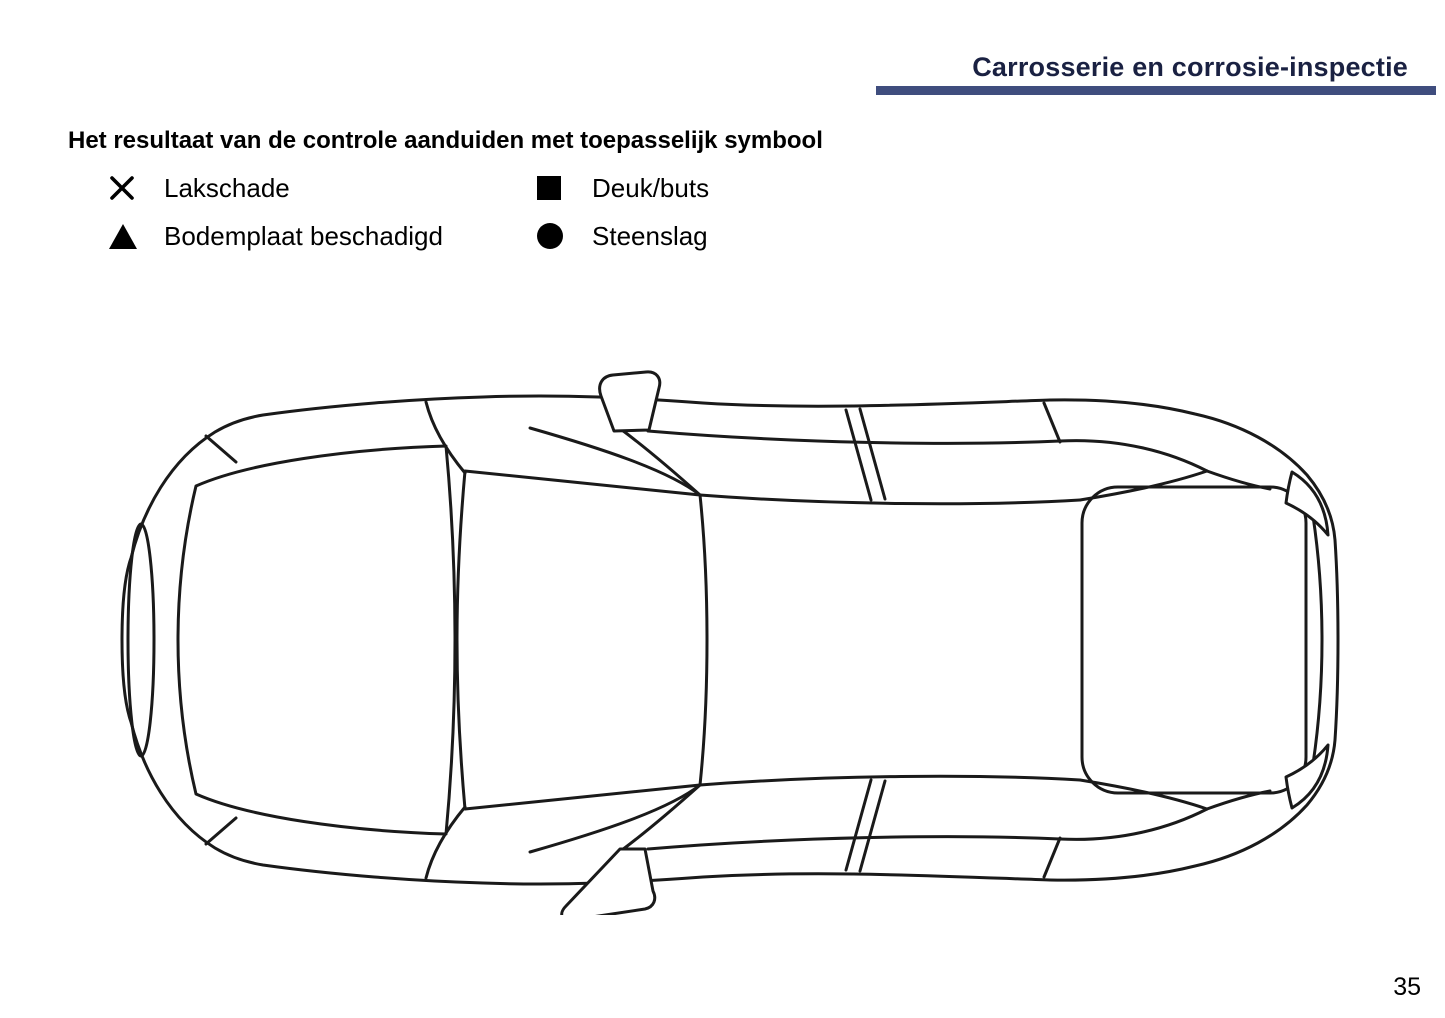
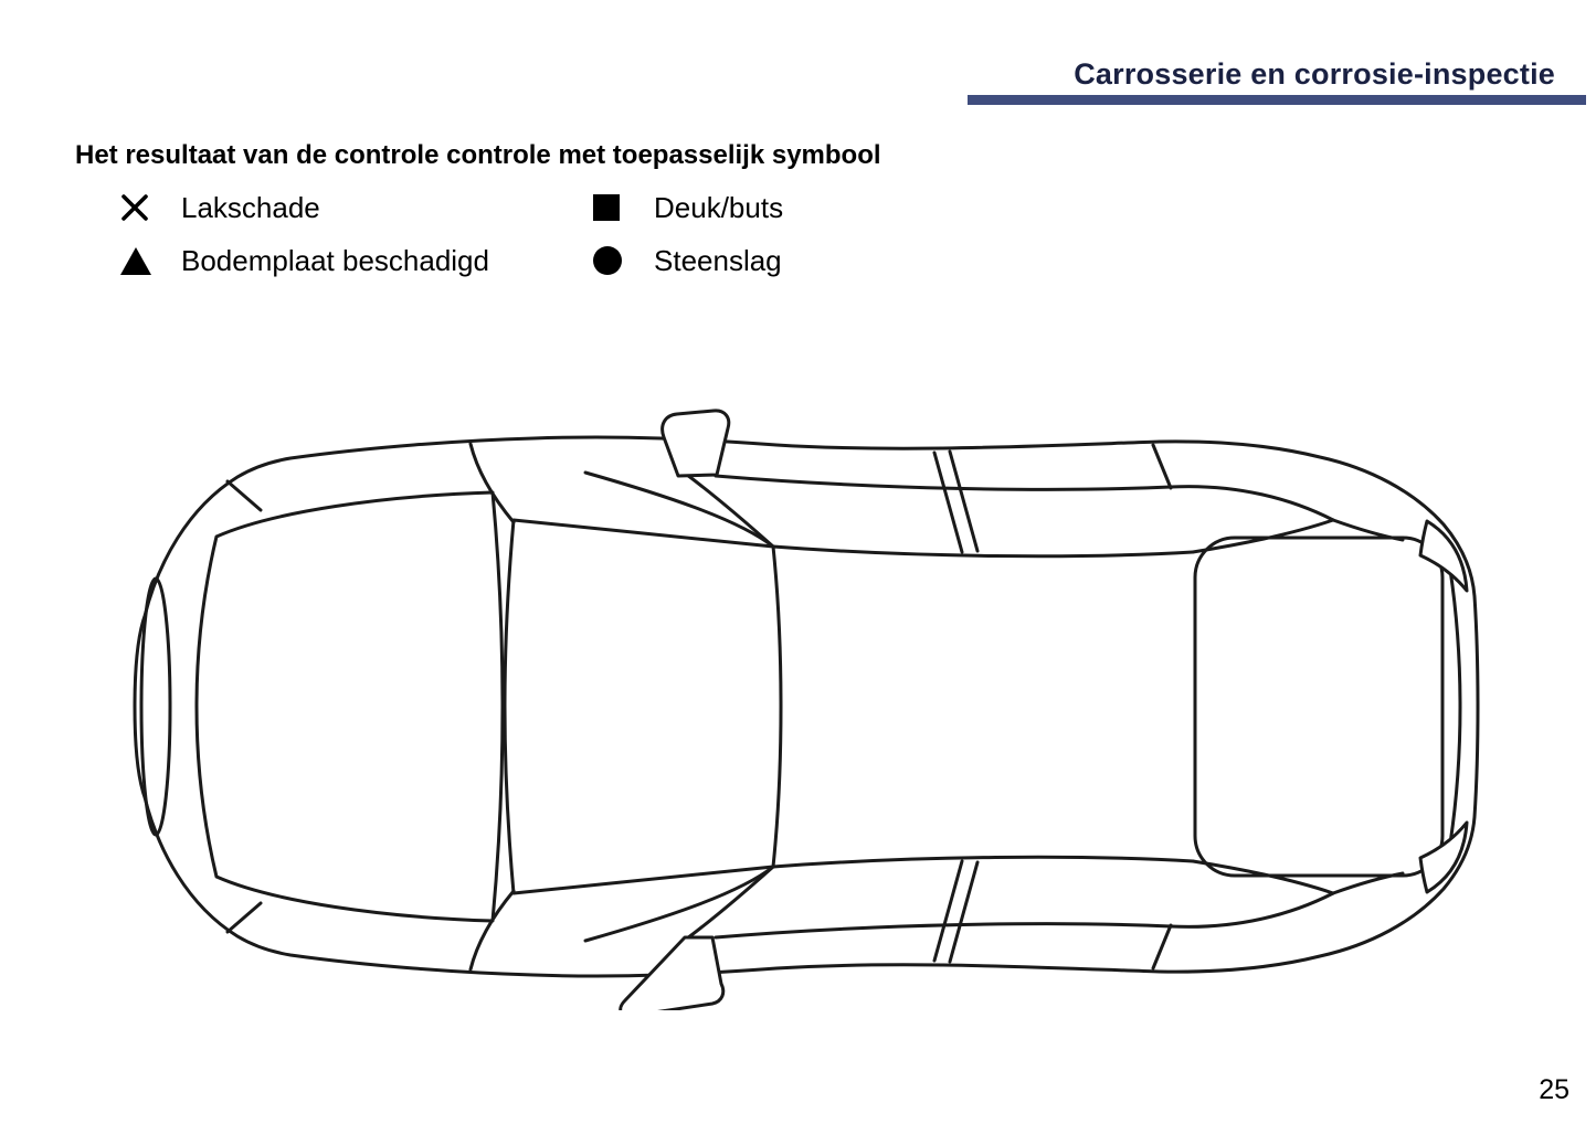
  Carrosserie en corrosie-inspectie
- Het resultaat van de controle aanduiden met toepasselijk symbool
+ Het resultaat van de controle controle met toepasselijk symbool
  Lakschade
  Bodemplaat beschadigd
  Deuk/buts
  Steenslag
- 35
+ 25
